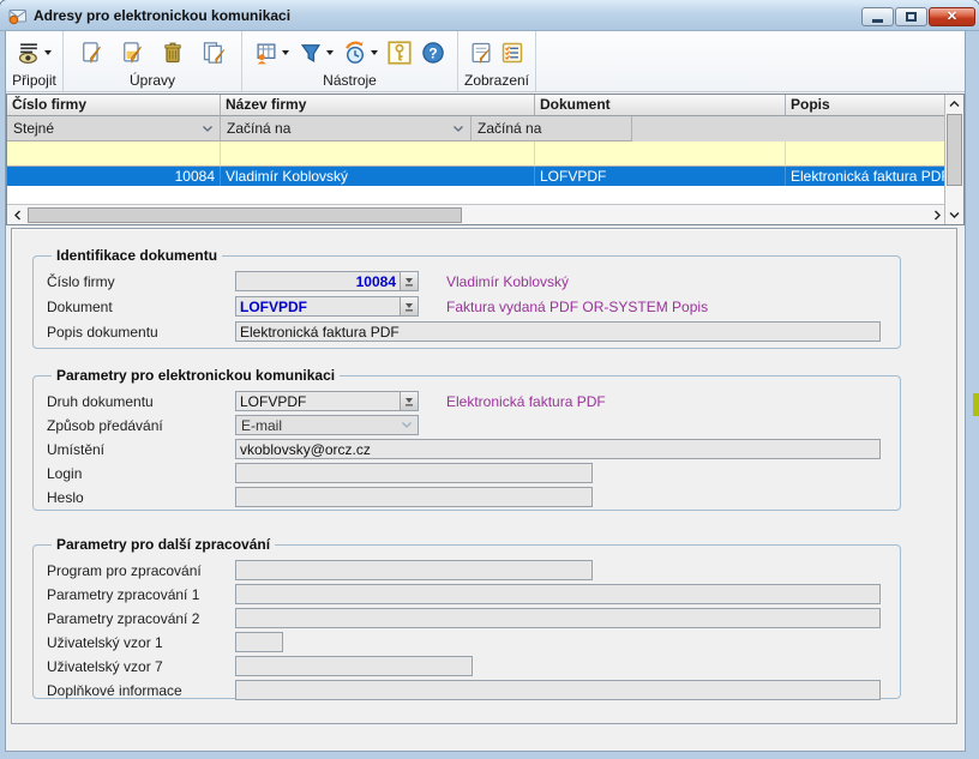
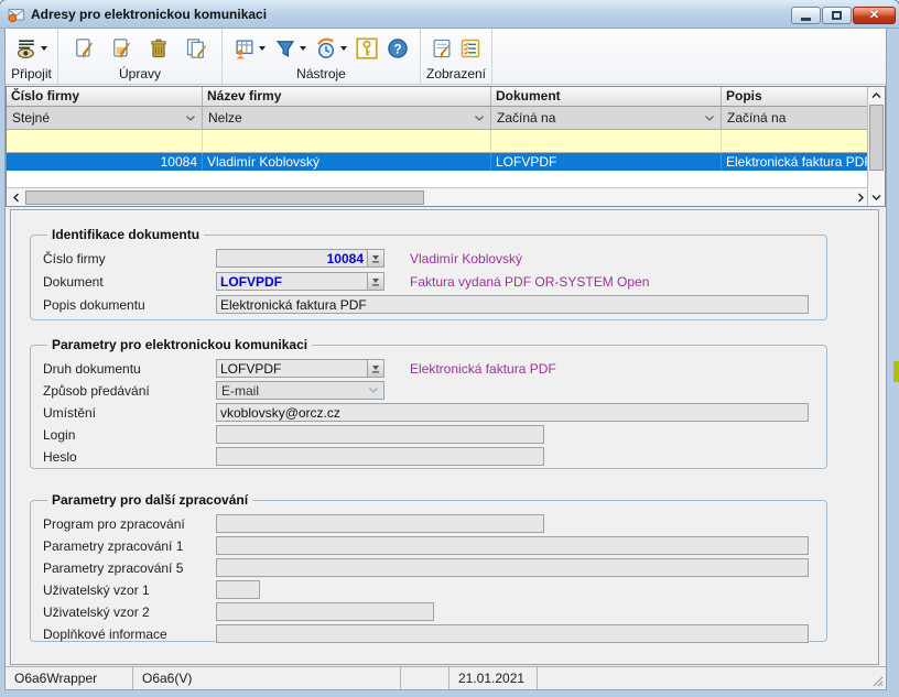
  Adresy pro elektronickou komunikaci
  ✕
  Připojit
  Úpravy
  ?
  Nástroje
  Zobrazení
  Číslo firmy
  Název firmy
  Dokument
  Popis
  Stejné
+ Nelze
  Začíná na
  Začíná na
  10084
  Vladimír Koblovský
  LOFVPDF
  Elektronická faktura PD
  Identifikace dokumentu
  Číslo firmy
  10084
  Vladimír Koblovský
  Dokument
  LOFVPDF
- Faktura vydaná PDF OR-SYSTEM Popis
+ Faktura vydaná PDF OR-SYSTEM Open
  Popis dokumentu
  Elektronická faktura PDF
  Parametry pro elektronickou komunikaci
  Druh dokumentu
  LOFVPDF
  Elektronická faktura PDF
  Způsob předávání
  E-mail
  Umístění
  vkoblovsky@orcz.cz
  Login
  Heslo
  Parametry pro další zpracování
  Program pro zpracování
  Parametry zpracování 1
- Parametry zpracování 2
+ Parametry zpracování 5
  Uživatelský vzor 1
- Uživatelský vzor 7
+ Uživatelský vzor 2
  Doplňkové informace
+ O6a6Wrapper
+ O6a6(V)
+ 21.01.2021
